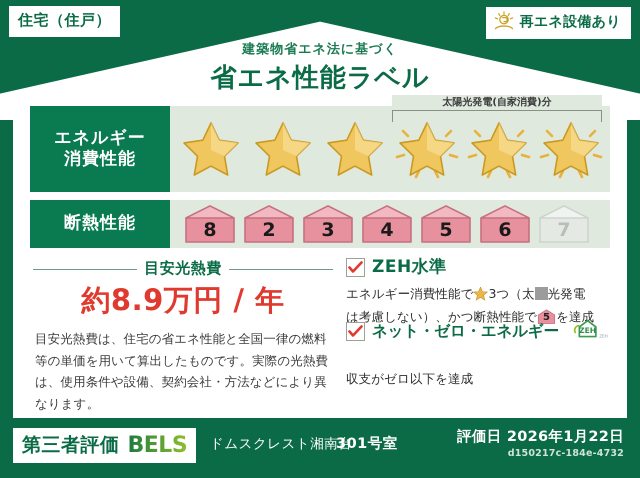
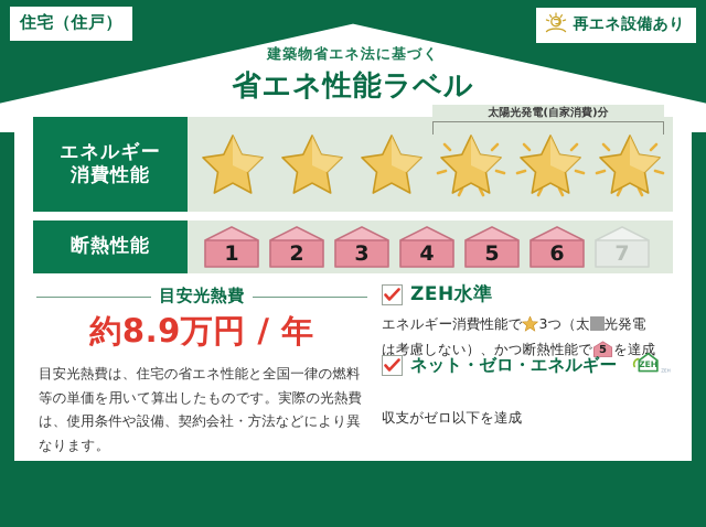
  住宅（住戸）
  再エネ設備あり
  建築物省エネ法に基づく
  省エネ性能ラベル
  エネルギー
  消費性能
  太陽光発電(自家消費)分
  断熱性能
- 8
+ 1
  2
  3
  4
  5
  6
  7
  目安光熱費
  約8.9万円 / 年
  目安光熱費は、住宅の省エネ性能と全国一律の燃料等の単価を用いて算出したものです。実際の光熱費は、使用条件や設備、契約会社・方法などにより異なります。
  ZEH水準
  エネルギー消費性能で 3つ（太 光発電
  は考慮しない）、かつ断熱性能で
  5
  を達成
  ネット・ゼロ・エネルギー
  ZEH
  収支がゼロ以下を達成
- 第三者評価
- BELS
- ドムスクレスト湘南台
- 301号室
- 評価日 2026年1月22日
- d150217c-184e-4732
